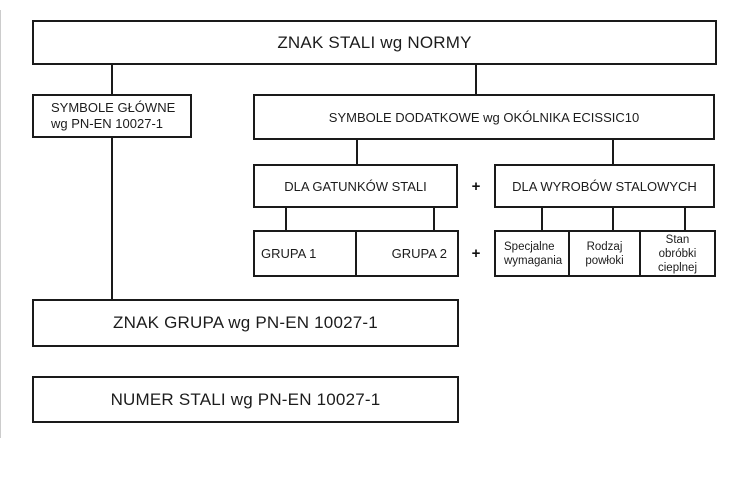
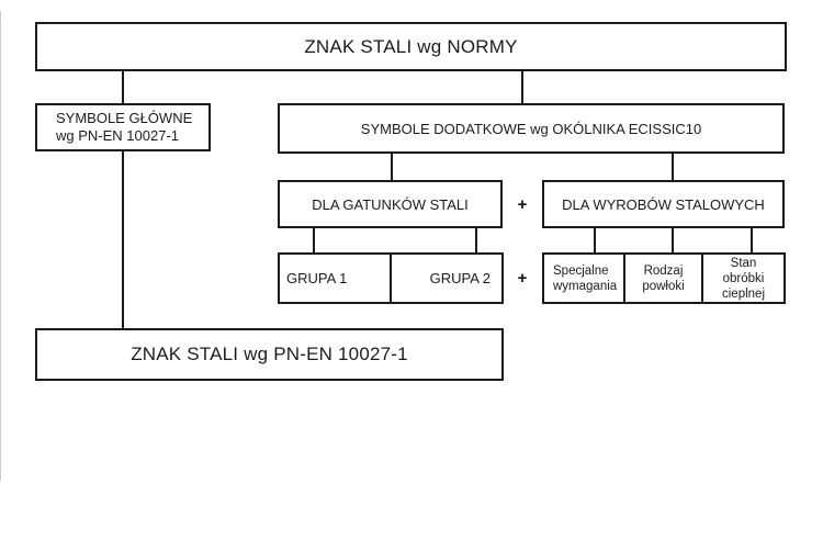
  ZNAK STALI wg NORMY
  SYMBOLE GŁÓWNE
  wg PN-EN 10027-1
  SYMBOLE DODATKOWE wg OKÓLNIKA ECISSIC10
  DLA GATUNKÓW STALI
  +
  DLA WYROBÓW STALOWYCH
  GRUPA 1
  GRUPA 2
  +
  Specjalne
  wymagania
  Rodzaj
  powłoki
  Stan
  obróbki
  cieplnej
- ZNAK GRUPA wg PN-EN 10027-1
+ ZNAK STALI wg PN-EN 10027-1
- NUMER STALI wg PN-EN 10027-1
